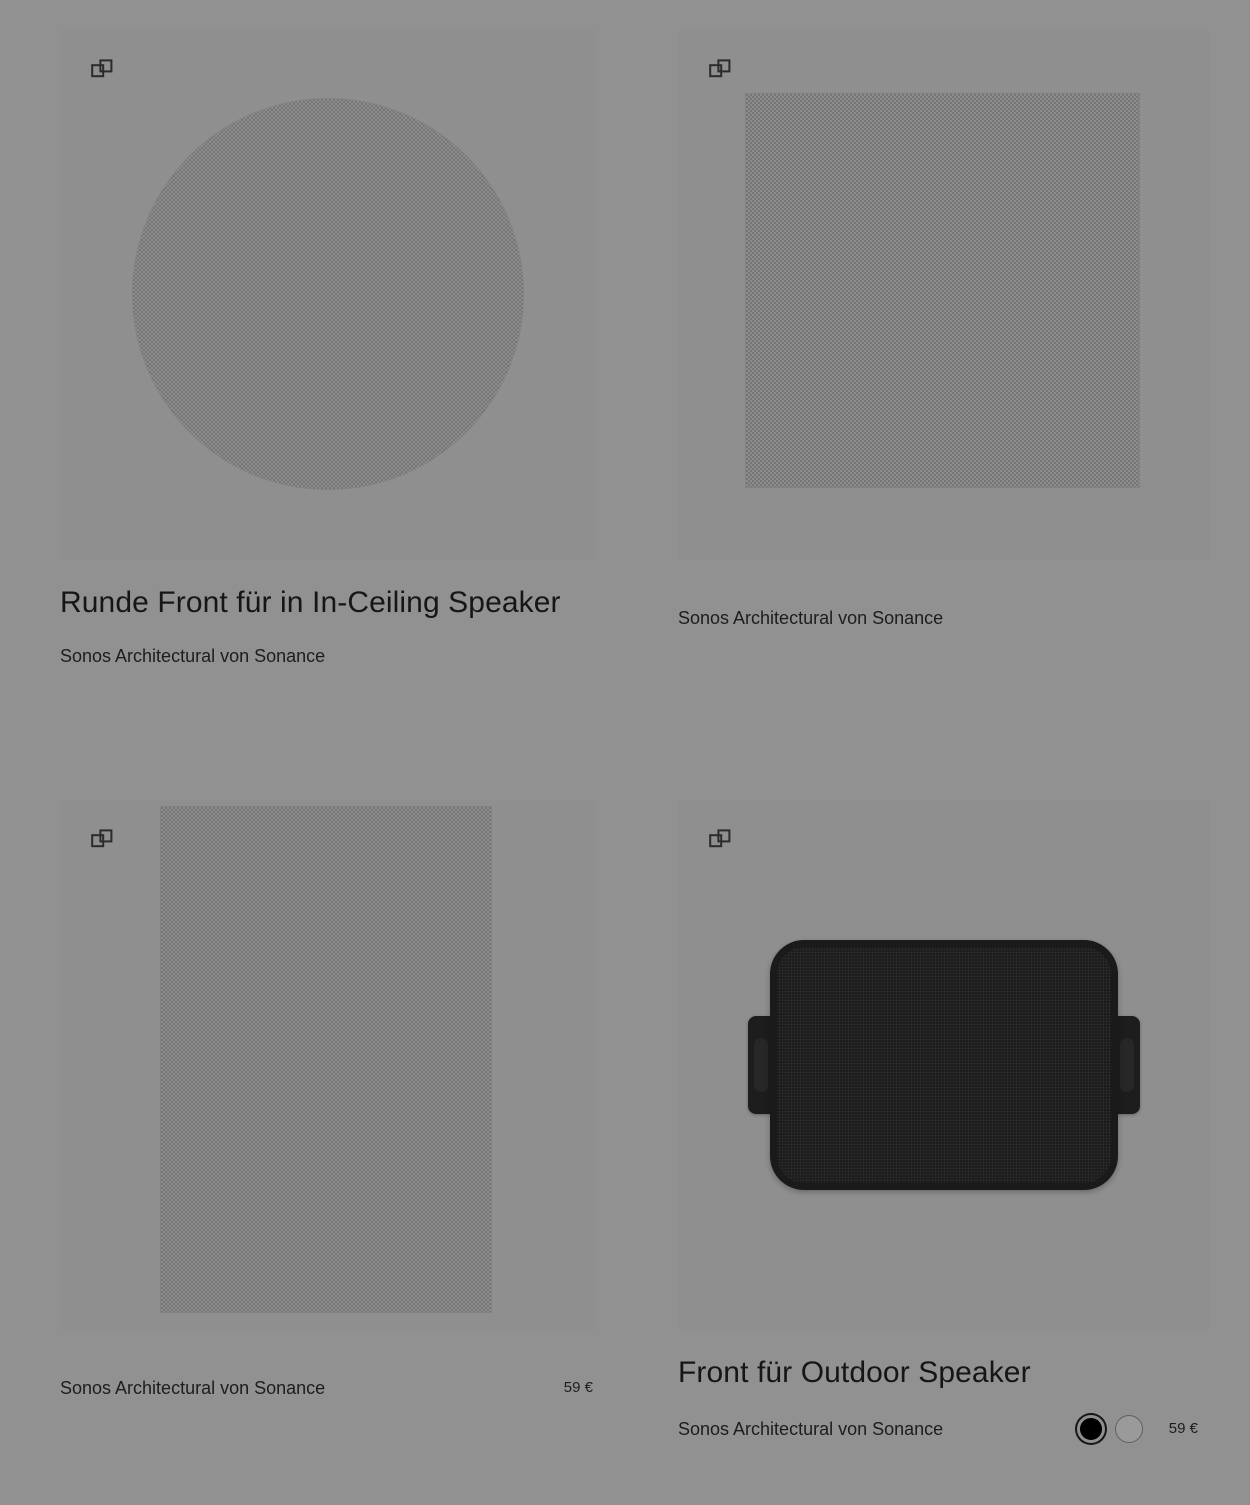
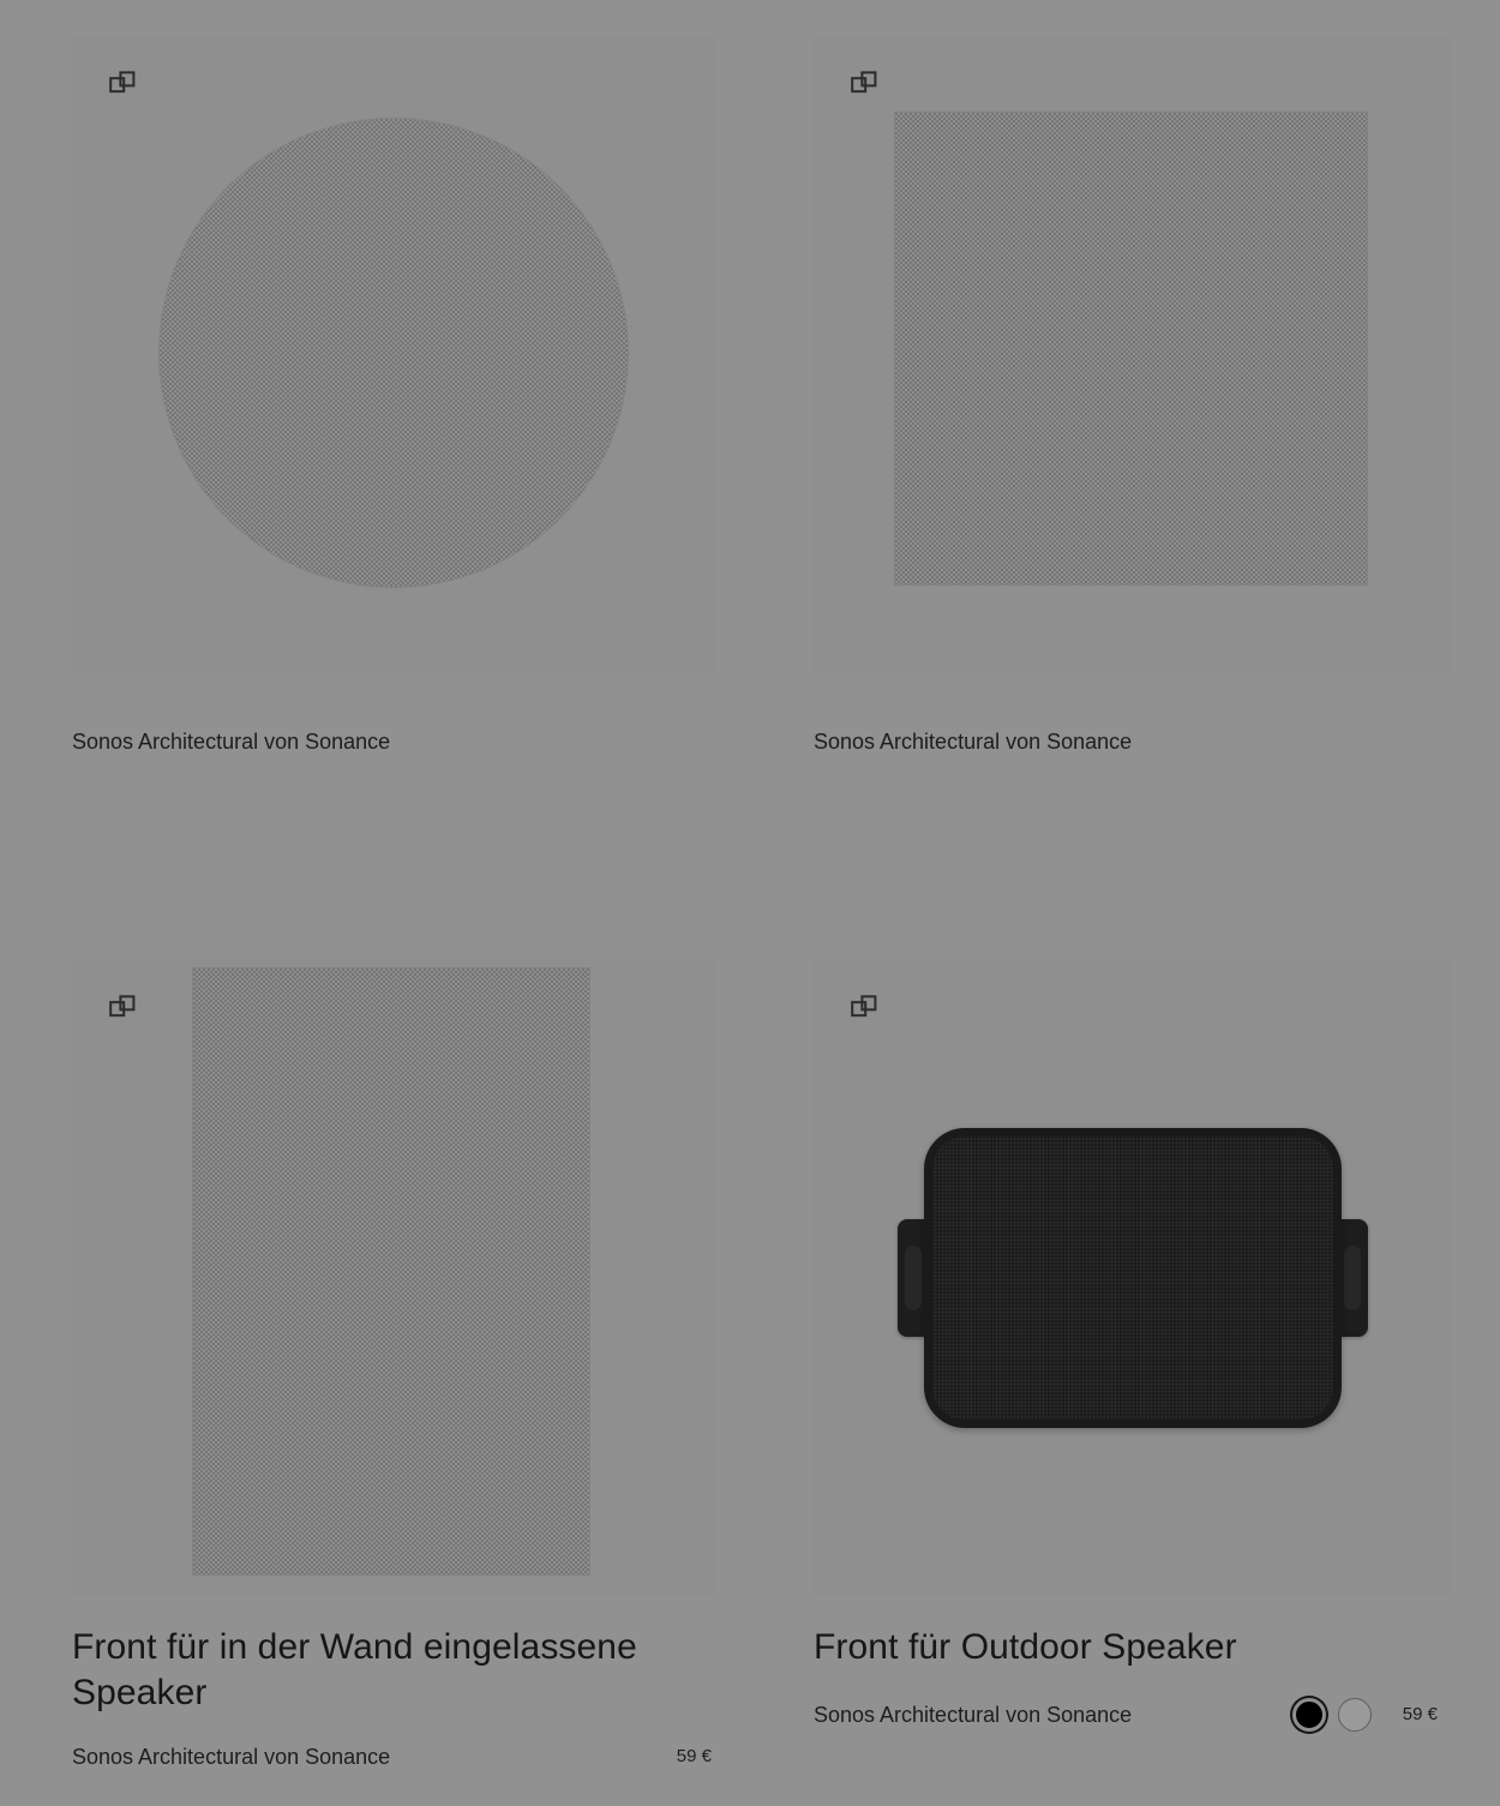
- Runde Front für in In-Ceiling Speaker
  Sonos Architectural von Sonance
  Sonos Architectural von Sonance
+ Front für in der Wand eingelassene Speaker
  Sonos Architectural von Sonance
  59 €
  Front für Outdoor Speaker
  Sonos Architectural von Sonance
  59 €
